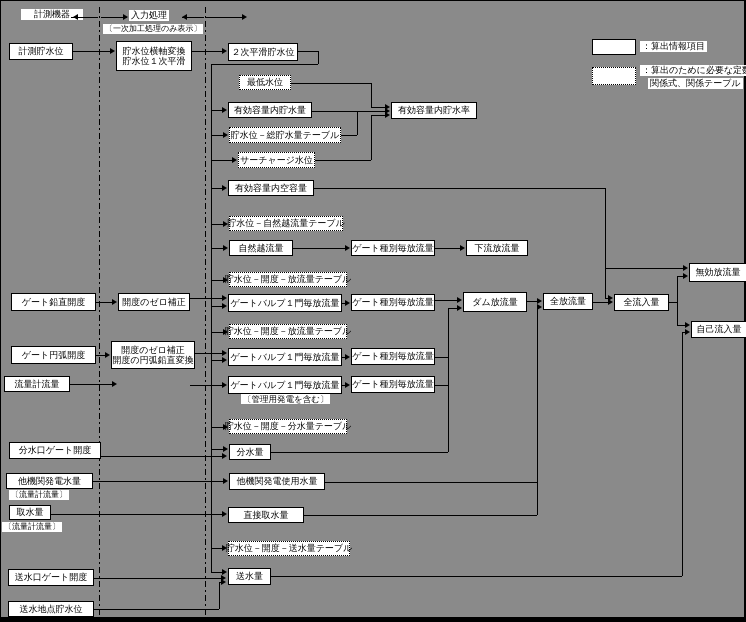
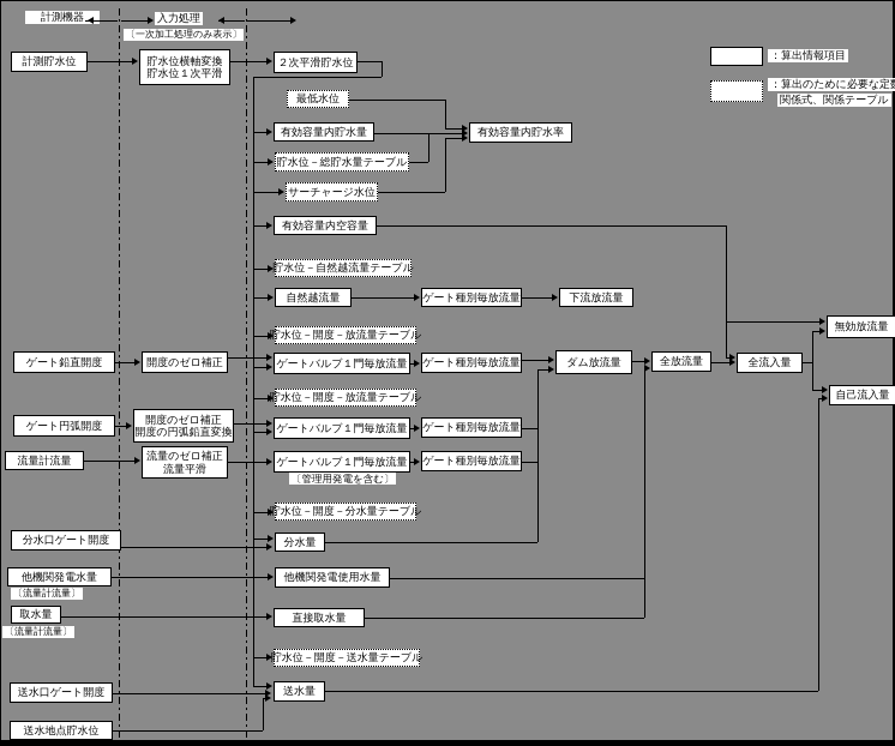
  計測機器
  入力処理
  〔一次加工処理のみ表示〕
  ：算出情報項目
  ：算出のために必要な定
  関係式、関係テーブル
  計測貯水位
  ゲート鉛直開度
  ゲート円弧開度
  流量計流量
  分水口ゲート開度
  他機関発電水量
  〔流量計流量〕
  取水量
  〔流量計流量〕
  送水口ゲート開度
  送水地点貯水位
  貯水位横軸変換
  貯水位１次平滑
  開度のゼロ補正
  開度のゼロ補正
  開度の円弧鉛直変換
+ 流量のゼロ補正
+ 流量平滑
  ２次平滑貯水位
  最低水位
  有効容量内貯水量
  貯水位－総貯水量テーブル
  サーチャージ水位
  有効容量内空容量
  有効容量内貯水率
  貯水位－自然越流量テーブル
  自然越流量
  ゲート種別毎放流量
  下流放流量
  貯水位－開度－放流量テーブル
  ゲートバルブ１門毎放流量
  ゲート種別毎放流量
  貯水位－開度－放流量テーブル
  ゲートバルブ１門毎放流量
  ゲート種別毎放流量
  ゲートバルブ１門毎放流量
  〔管理用発電を含む〕
  ゲート種別毎放流量
  ダム放流量
  全放流量
  全流入量
  無効放流量
  自己流入量
  貯水位－開度－分水量テーブル
  分水量
  他機関発電使用水量
  直接取水量
  貯水位－開度－送水量テーブル
  送水量
